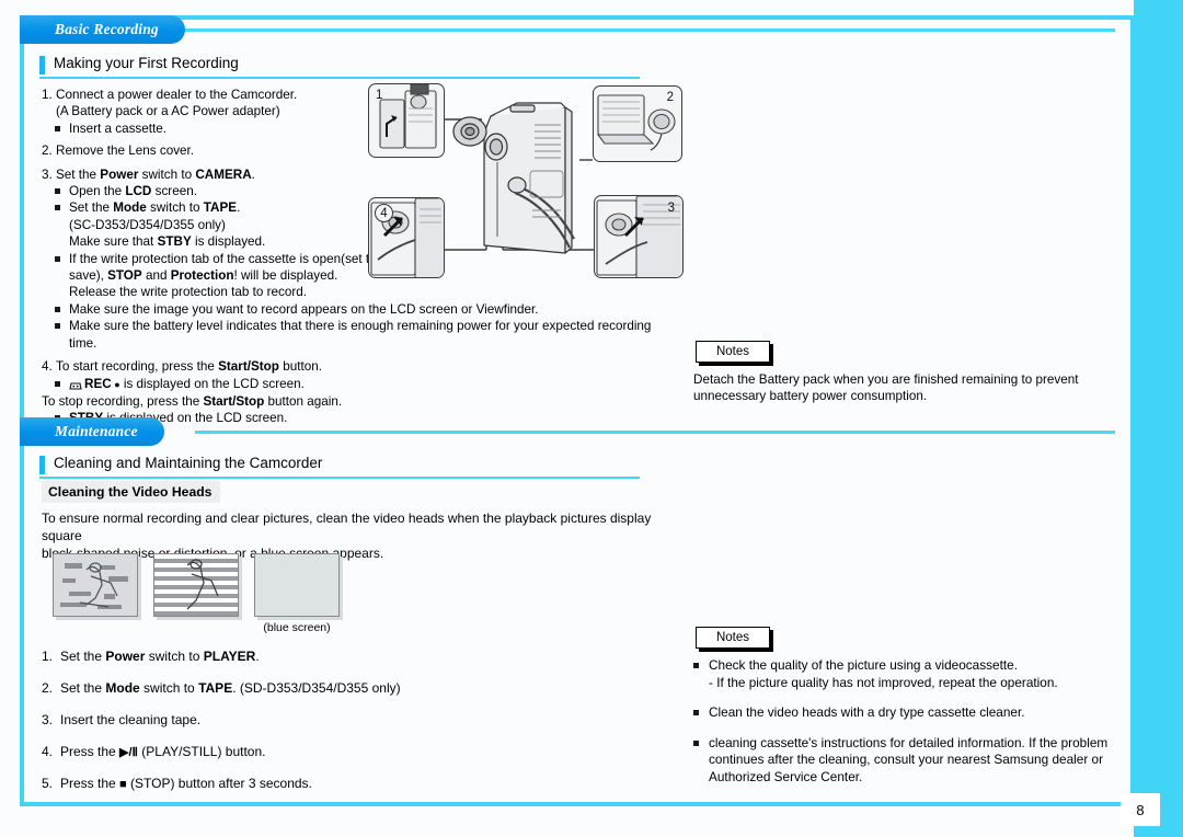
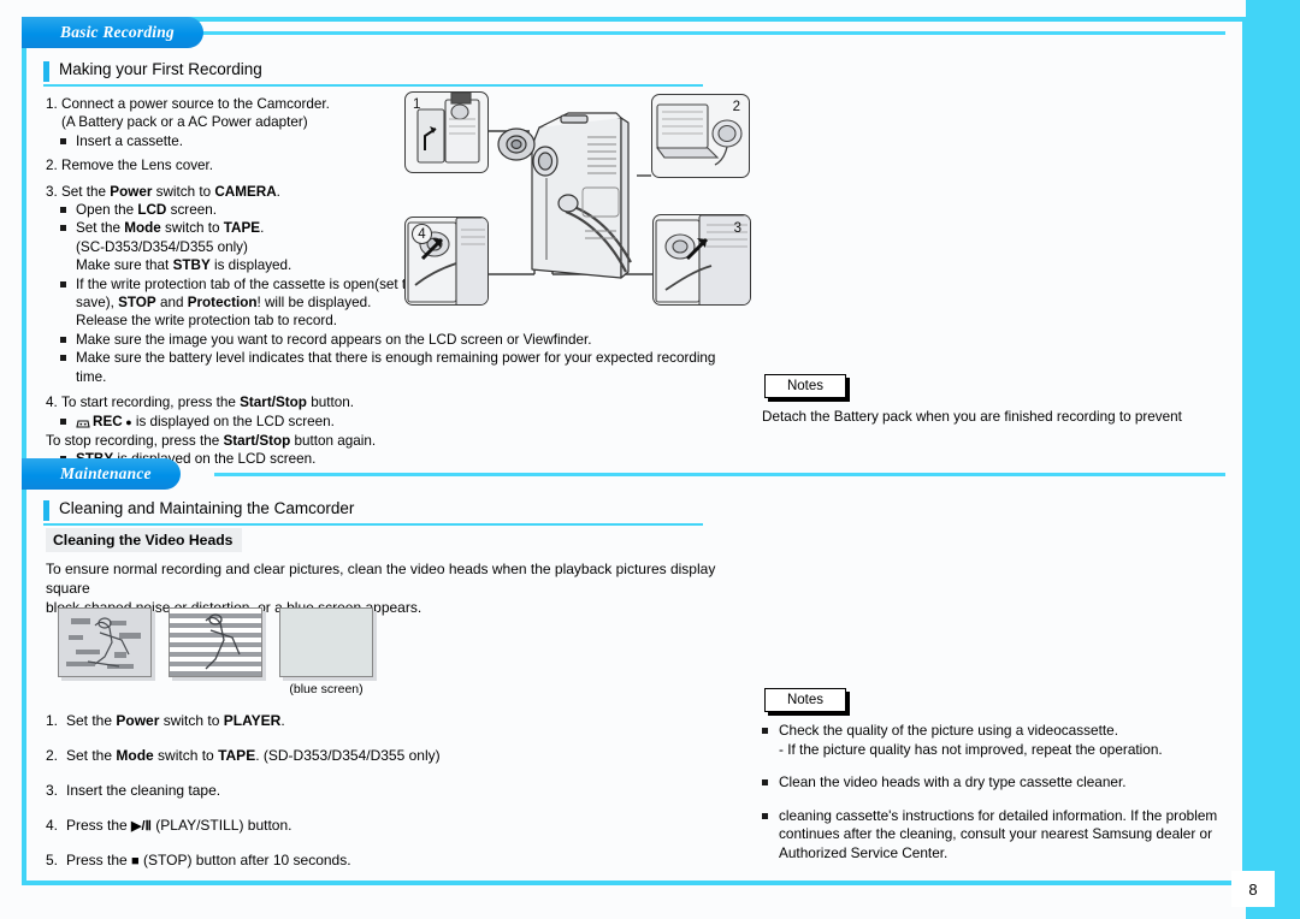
  Basic Recording
  Making your First Recording
  1.
- Connect a power dealer to the Camcorder.
+ Connect a power source to the Camcorder.
  (A Battery pack or a AC Power adapter)
  Insert a cassette.
  2.
  Remove the Lens cover.
  3.
  Set the Power switch to CAMERA.
  Open the LCD screen.
  Set the Mode switch to TAPE.
  (SC-D353/D354/D355 only)
  Make sure that STBY is displayed.
  If the write protection tab of the cassette is open(set
  save), STOP and Protection! will be displayed.
  Release the write protection tab to record.
  Make sure the image you want to record appears on the LCD screen or Viewfinder.
  Make sure the battery level indicates that there is enough remaining power for your expected recording
  time.
  4.
  To start recording, press the Start/Stop button.
  REC ● is displayed on the LCD screen.
  To stop recording, press the Start/Stop button again.
  1
  2
  4
  3
  Notes
- Detach the Battery pack when you are finished remaining to prevent
+ Detach the Battery pack when you are finished recording to prevent
- unnecessary battery power consumption.
  Maintenance
  Cleaning and Maintaining the Camcorder
  Cleaning the Video Heads
  To ensure normal recording and clear pictures, clean the video heads when the playback pictures display square
  (blue screen)
  1.
  Set the Power switch to PLAYER.
  2.
  Set the Mode switch to TAPE. (SD-D353/D354/D355 only)
  3.
  Insert the cleaning tape.
  4.
  Press the ▶/Ⅱ (PLAY/STILL) button.
  5.
- Press the ■ (STOP) button after 3 seconds.
+ Press the ■ (STOP) button after 10 seconds.
  Notes
  Check the quality of the picture using a videocassette.
  - If the picture quality has not improved, repeat the operation.
  Clean the video heads with a dry type cassette cleaner.
  cleaning cassette's instructions for detailed information. If the problem
  continues after the cleaning, consult your nearest Samsung dealer or
  Authorized Service Center.
  8
